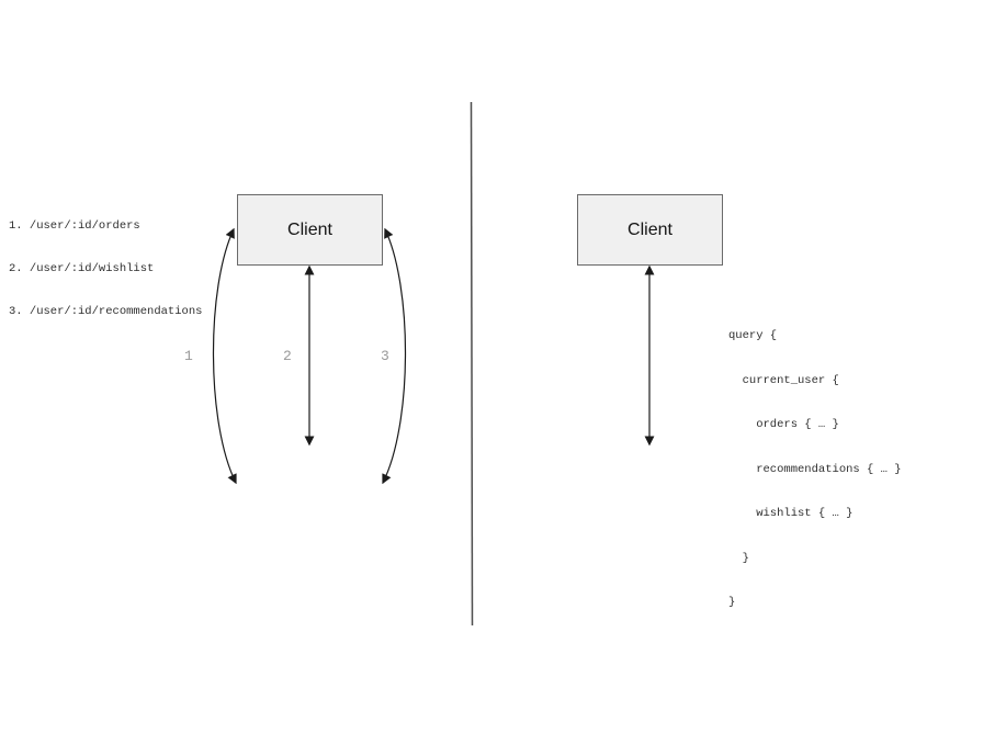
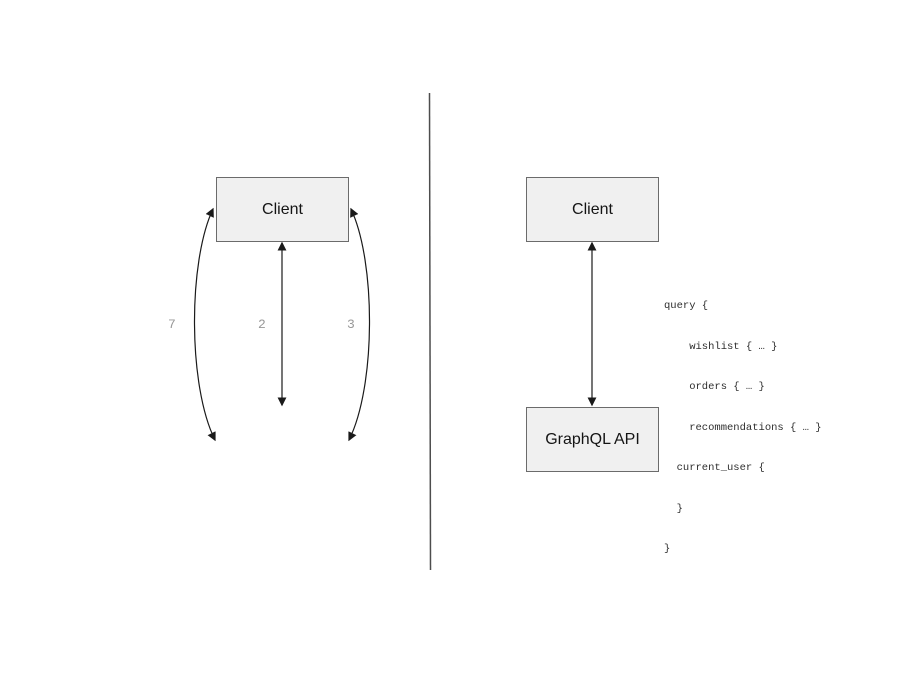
- 1. /user/:id/orders
- 2. /user/:id/wishlist
- 3. /user/:id/recommendations
  Client
- 1
+ 7
  2
  3
  Client
+ GraphQL API
  query {
- current_user {
+ wishlist { … }
  orders { … }
  recommendations { … }
- wishlist { … }
+ current_user {
  }
  }
